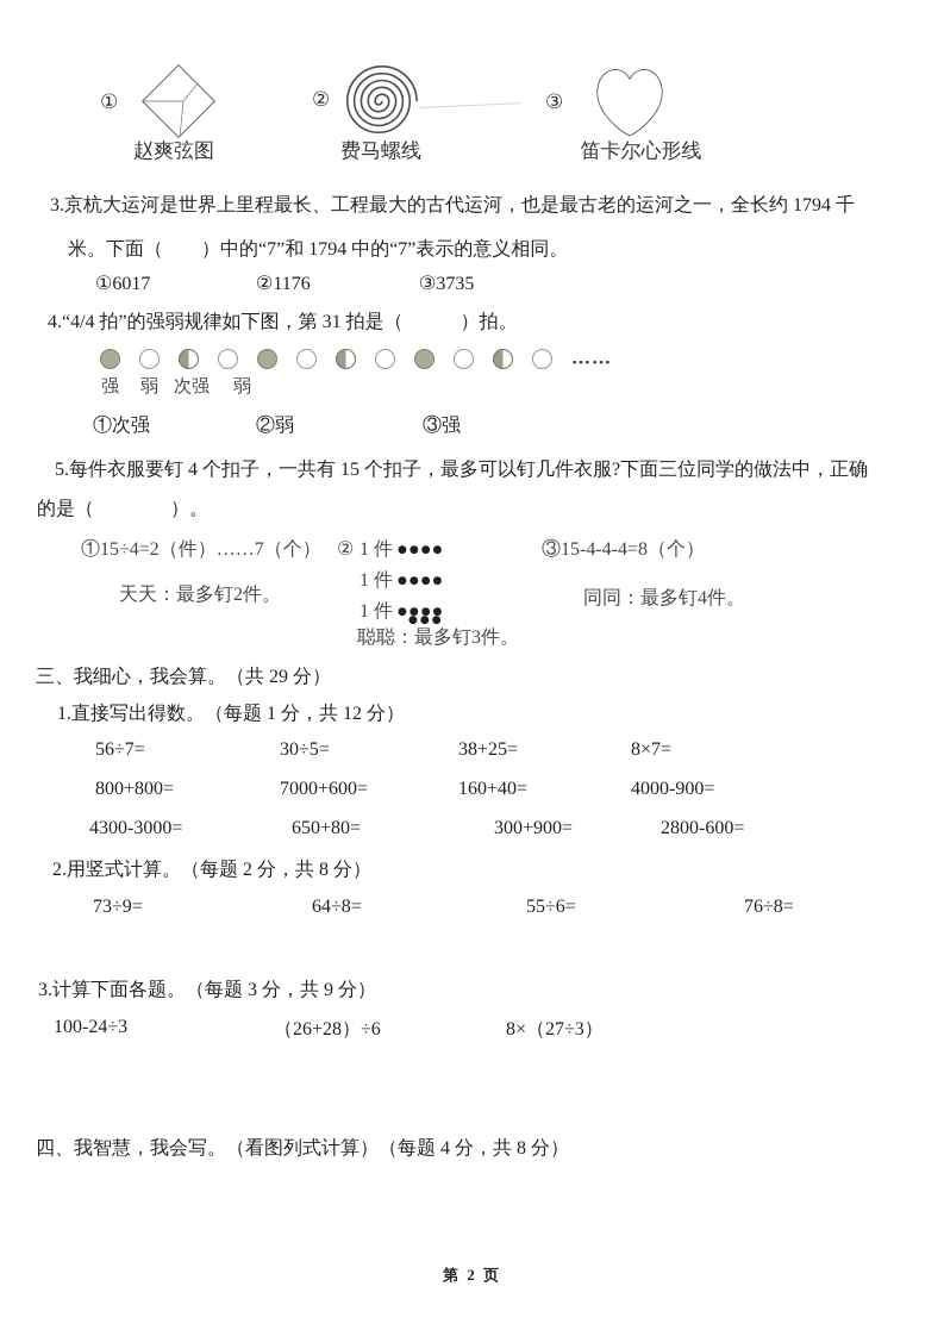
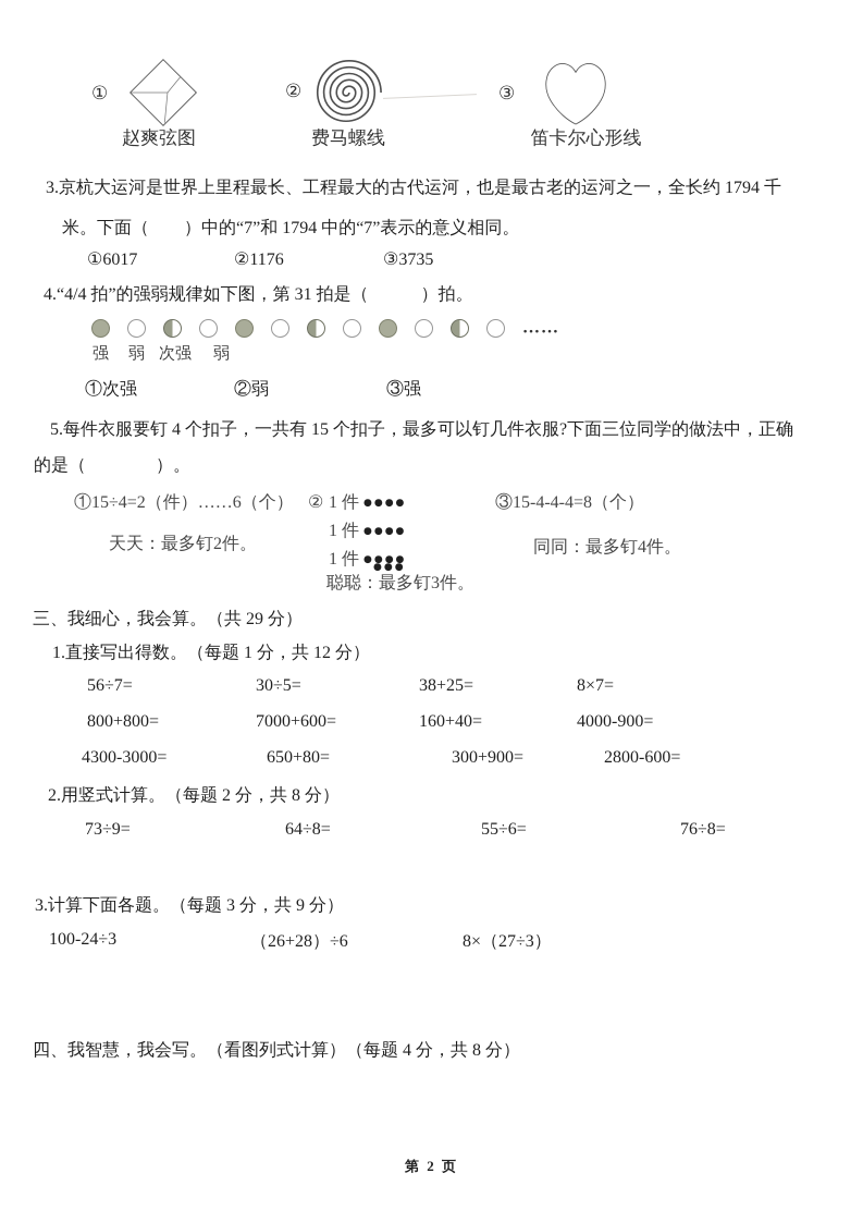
  ①
  赵爽弦图
  ②
  费马螺线
  ③
  笛卡尔心形线
  3.京杭大运河是世界上里程最长、工程最大的古代运河，也是最古老的运河之一，全长约 1794 千
  米。下面（ ）中的“7”和 1794 中的“7”表示的意义相同。
  ①6017
  ②1176
  ③3735
  4.“4/4 拍”的强弱规律如下图，第 31 拍是（ ）拍。
  ……
  强
  弱
  次强
  弱
  ①次强
  ②弱
  ③强
  5.每件衣服要钉 4 个扣子，一共有 15 个扣子，最多可以钉几件衣服?下面三位同学的做法中，正确
  的是（ ）。
- ①15÷4=2（件）……7（个）
+ ①15÷4=2（件）……6（个）
  天天：最多钉2件。
  ②
  1 件 ●●●●
  1 件 ●●●●
  1 件 ●●●●
  ●●●
  聪聪：最多钉3件。
  ③15-4-4-4=8（个）
  同同：最多钉4件。
  三、我细心，我会算。（共 29 分）
  1.直接写出得数。（每题 1 分，共 12 分）
  56÷7=
  30÷5=
  38+25=
  8×7=
  800+800=
  7000+600=
  160+40=
  4000-900=
  4300-3000=
  650+80=
  300+900=
  2800-600=
  2.用竖式计算。（每题 2 分，共 8 分）
  73÷9=
  64÷8=
  55÷6=
  76÷8=
  3.计算下面各题。（每题 3 分，共 9 分）
  100-24÷3
  （26+28）÷6
  8×（27÷3）
  四、我智慧，我会写。（看图列式计算）（每题 4 分，共 8 分）
  第 2 页
